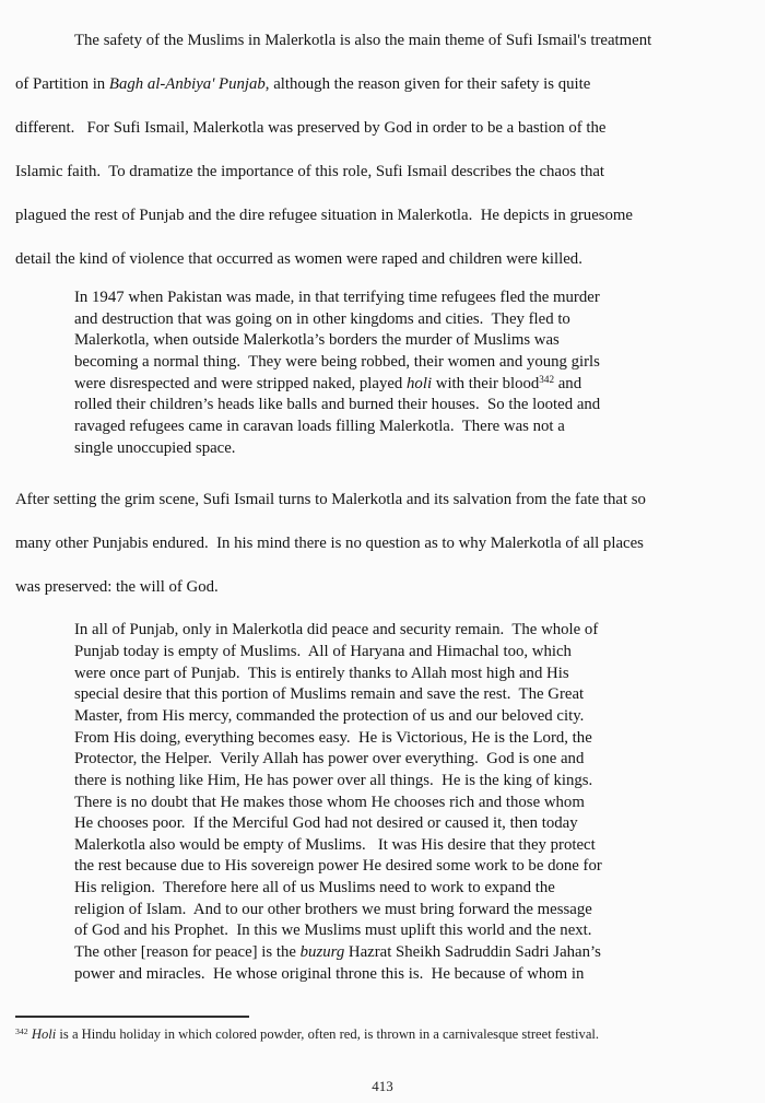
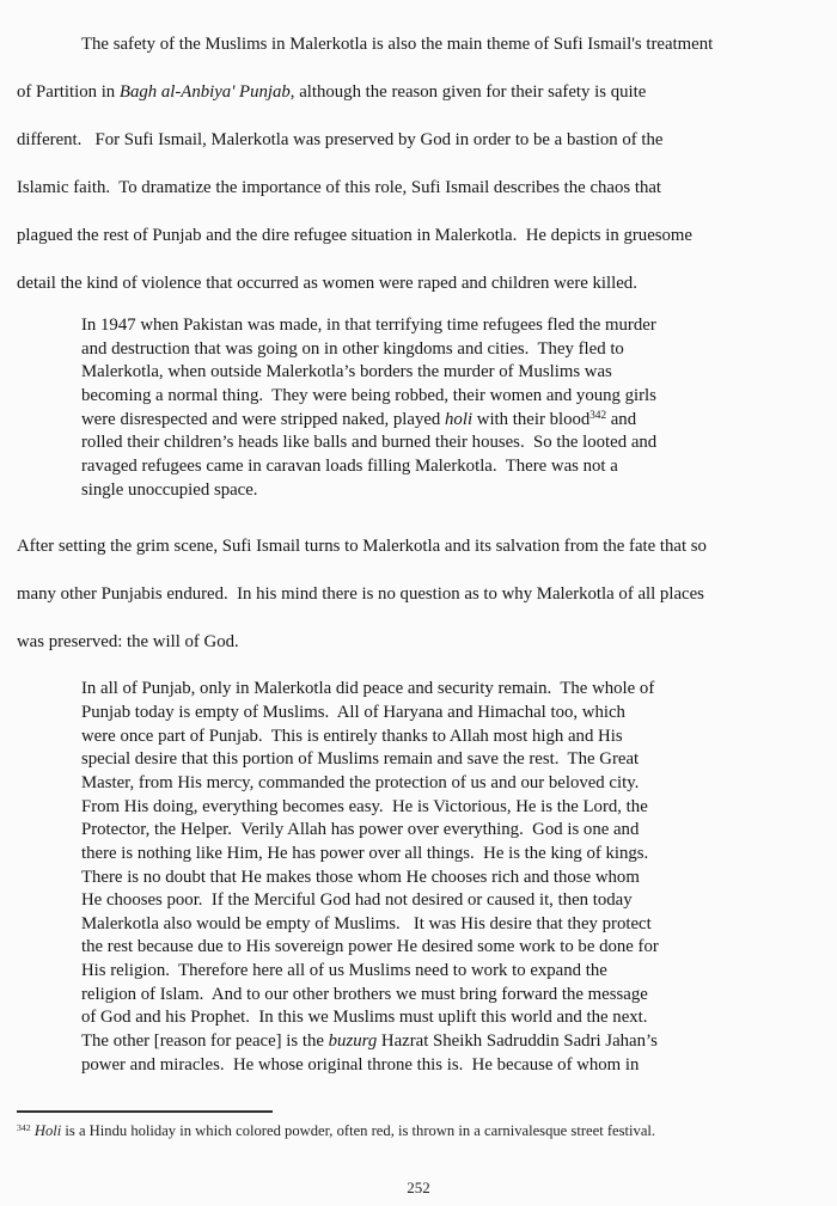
  The safety of the Muslims in Malerkotla is also the main theme of Sufi Ismail's treatment
  of Partition in Bagh al-Anbiya' Punjab, although the reason given for their safety is quite
  different. For Sufi Ismail, Malerkotla was preserved by God in order to be a bastion of the
  Islamic faith. To dramatize the importance of this role, Sufi Ismail describes the chaos that
  plagued the rest of Punjab and the dire refugee situation in Malerkotla. He depicts in gruesome
  detail the kind of violence that occurred as women were raped and children were killed.
  In 1947 when Pakistan was made, in that terrifying time refugees fled the murder
  and destruction that was going on in other kingdoms and cities. They fled to
  Malerkotla, when outside Malerkotla’s borders the murder of Muslims was
  becoming a normal thing. They were being robbed, their women and young girls
  were disrespected and were stripped naked, played holi with their blood342 and
  rolled their children’s heads like balls and burned their houses. So the looted and
  ravaged refugees came in caravan loads filling Malerkotla. There was not a
  single unoccupied space.
  After setting the grim scene, Sufi Ismail turns to Malerkotla and its salvation from the fate that so
  many other Punjabis endured. In his mind there is no question as to why Malerkotla of all places
  was preserved: the will of God.
  In all of Punjab, only in Malerkotla did peace and security remain. The whole of
  Punjab today is empty of Muslims. All of Haryana and Himachal too, which
  were once part of Punjab. This is entirely thanks to Allah most high and His
  special desire that this portion of Muslims remain and save the rest. The Great
  Master, from His mercy, commanded the protection of us and our beloved city.
  From His doing, everything becomes easy. He is Victorious, He is the Lord, the
  Protector, the Helper. Verily Allah has power over everything. God is one and
  there is nothing like Him, He has power over all things. He is the king of kings.
  There is no doubt that He makes those whom He chooses rich and those whom
  He chooses poor. If the Merciful God had not desired or caused it, then today
  Malerkotla also would be empty of Muslims. It was His desire that they protect
  the rest because due to His sovereign power He desired some work to be done for
  His religion. Therefore here all of us Muslims need to work to expand the
  religion of Islam. And to our other brothers we must bring forward the message
  of God and his Prophet. In this we Muslims must uplift this world and the next.
  The other [reason for peace] is the buzurg Hazrat Sheikh Sadruddin Sadri Jahan’s
  power and miracles. He whose original throne this is. He because of whom in
  342 Holi is a Hindu holiday in which colored powder, often red, is thrown in a carnivalesque street festival.
- 413
+ 252
